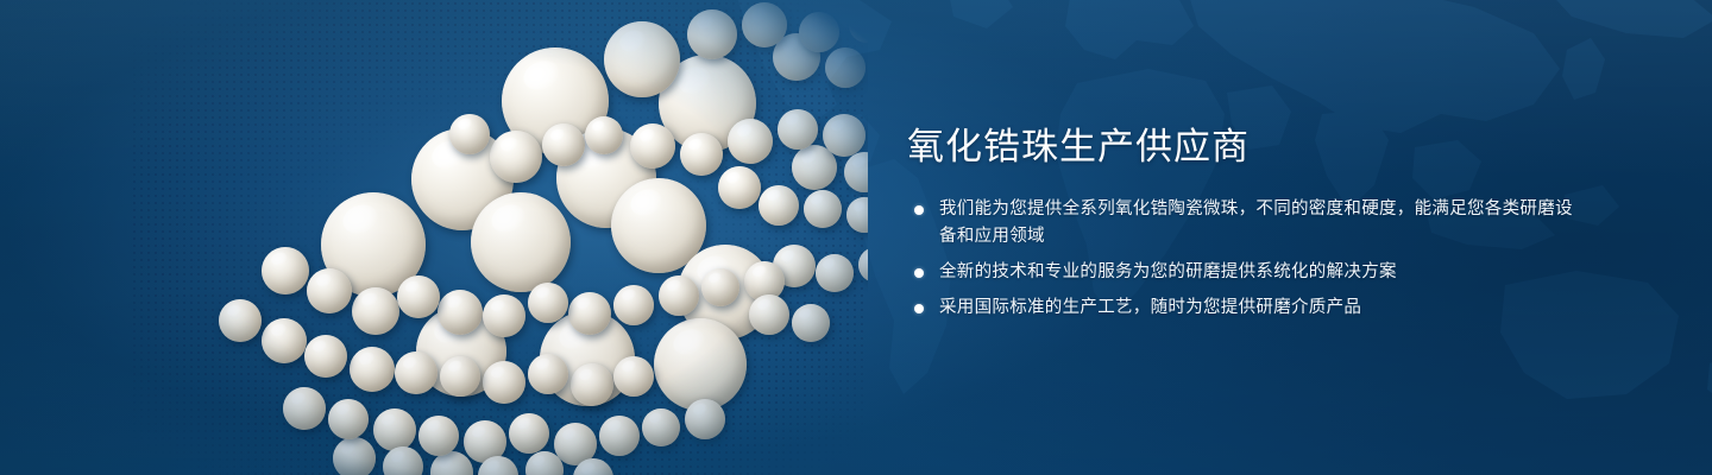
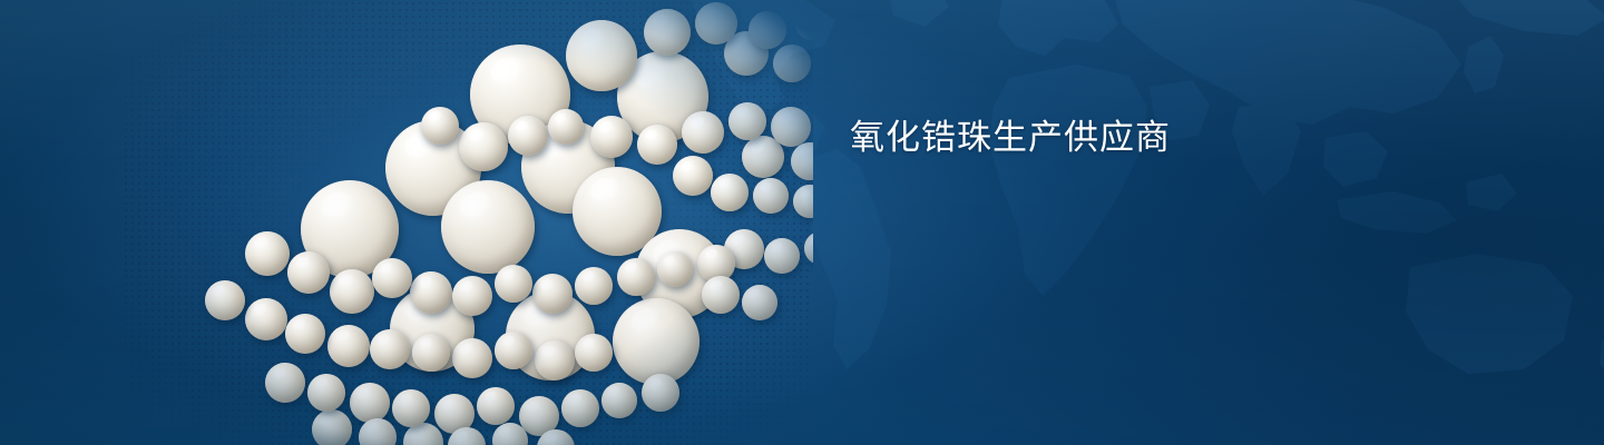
  氧化锆珠生产供应商
- 我们能为您提供全系列氧化锆陶瓷微珠，不同的密度和硬度，能满足您各类研磨设备和应用领域
- 全新的技术和专业的服务为您的研磨提供系统化的解决方案
- 采用国际标准的生产工艺，随时为您提供研磨介质产品
